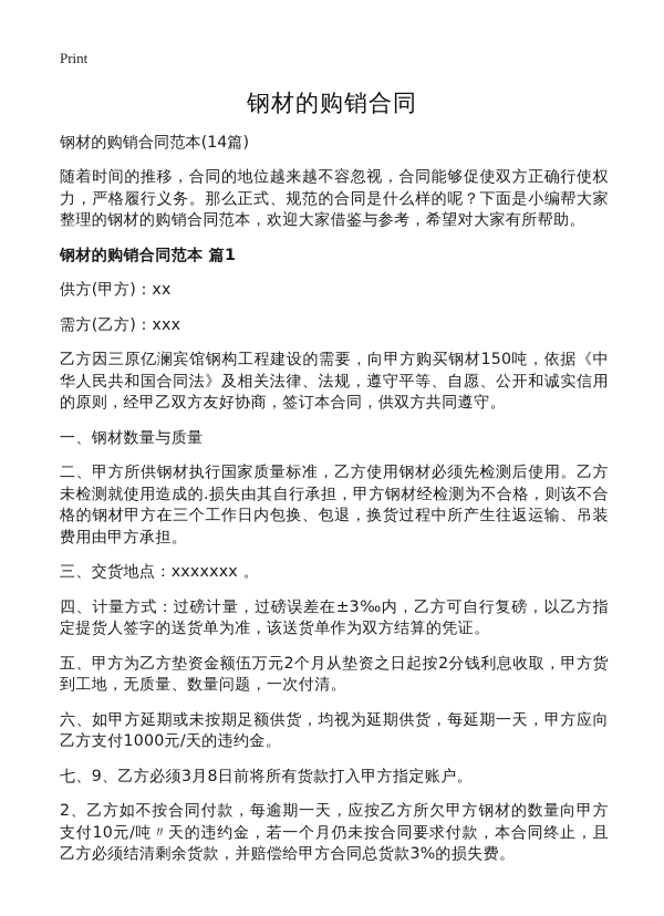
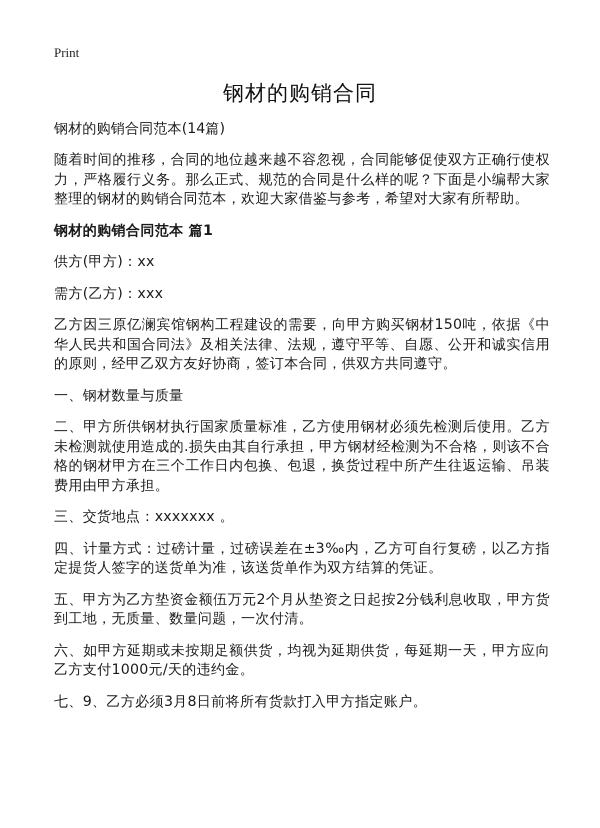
  Print
  钢材的购销合同
  钢材的购销合同范本(14篇)
  随着时间的推移，合同的地位越来越不容忽视，合同能够促使双方正确行使权力，严格履行义务。那么正式、规范的合同是什么样的呢？下面是小编帮大家整理的钢材的购销合同范本，欢迎大家借鉴与参考，希望对大家有所帮助。
  钢材的购销合同范本 篇1
  供方(甲方)：xx
  需方(乙方)：xxx
  乙方因三原亿澜宾馆钢构工程建设的需要，向甲方购买钢材150吨，依据《中华人民共和国合同法》及相关法律、法规，遵守平等、自愿、公开和诚实信用的原则，经甲乙双方友好协商，签订本合同，供双方共同遵守。
  一、钢材数量与质量
  二、甲方所供钢材执行国家质量标准，乙方使用钢材必须先检测后使用。乙方未检测就使用造成的.损失由其自行承担，甲方钢材经检测为不合格，则该不合格的钢材甲方在三个工作日内包换、包退，换货过程中所产生往返运输、吊装费用由甲方承担。
  三、交货地点：xxxxxxx 。
  四、计量方式：过磅计量，过磅误差在±3‰内，乙方可自行复磅，以乙方指定提货人签字的送货单为准，该送货单作为双方结算的凭证。
  五、甲方为乙方垫资金额伍万元2个月从垫资之日起按2分钱利息收取，甲方货到工地，无质量、数量问题，一次付清。
  六、如甲方延期或未按期足额供货，均视为延期供货，每延期一天，甲方应向乙方支付1000元/天的违约金。
  七、9、乙方必须3月8日前将所有货款打入甲方指定账户。
- 2、乙方如不按合同付款，每逾期一天，应按乙方所欠甲方钢材的数量向甲方支付10元/吨〃天的违约金，若一个月仍未按合同要求付款，本合同终止，且乙方必须结清剩余货款，并赔偿给甲方合同总货款3%的损失费。
